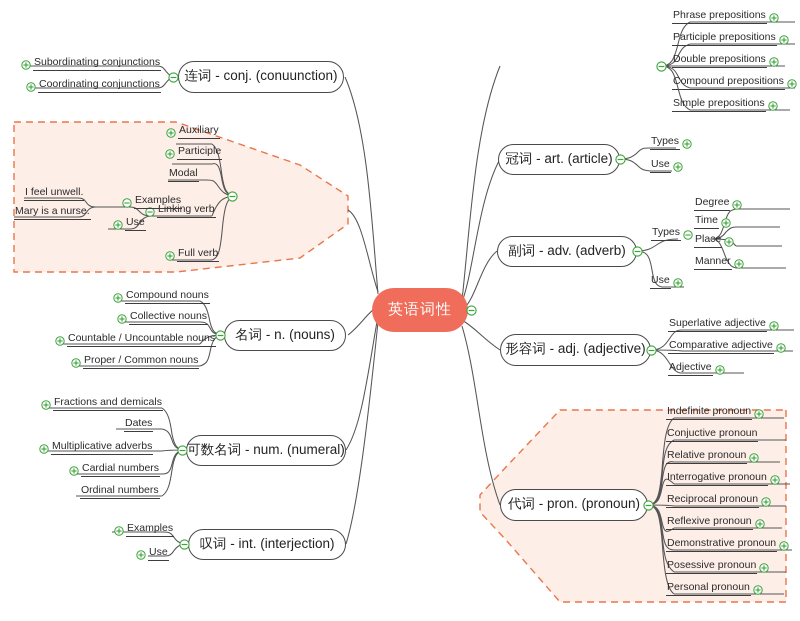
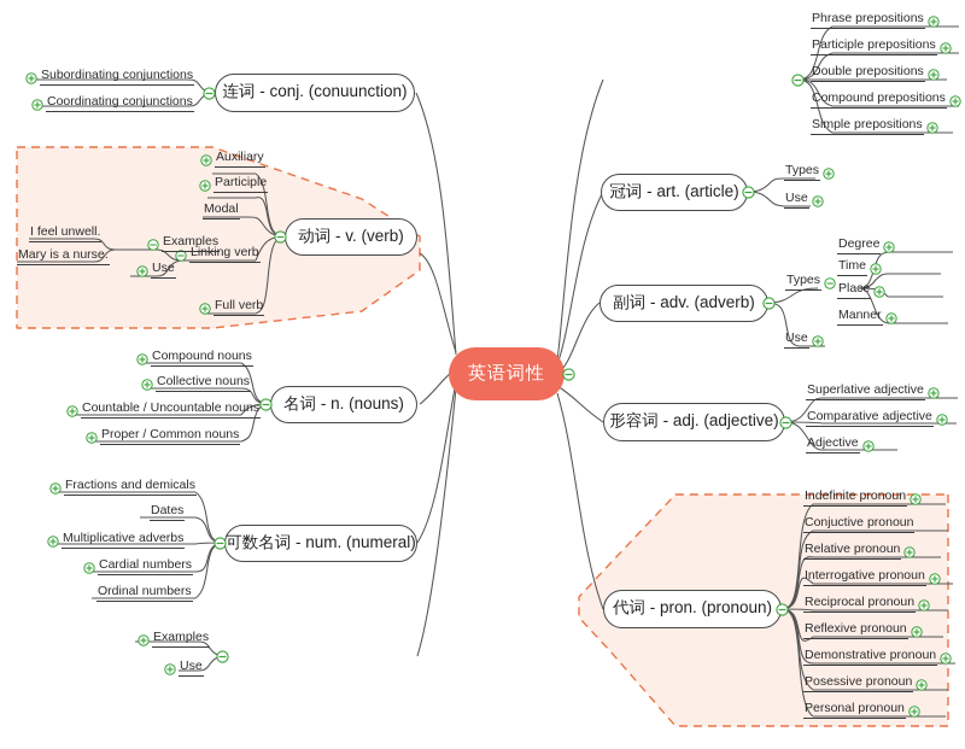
  英语词性
  冠词 - art. (article)
  副词 - adv. (adverb)
  形容词 - adj. (adjective)
  代词 - pron. (pronoun)
  连词 - conj. (conuunction)
+ 动词 - v. (verb)
  名词 - n. (nouns)
  可数名词 - num. (numeral)
- 叹词 - int. (interjection)
  Phrase prepositions
  Participle prepositions
  Double prepositions
  Compound prepositions
  Simple prepositions
  Types
  Use
  Types
  Use
  Degree
  Time
  Place
  Manner
  Superlative adjective
  Comparative adjective
  Adjective
  Indefinite pronoun
  Conjuctive pronoun
  Relative pronoun
  Interrogative pronoun
  Reciprocal pronoun
  Reflexive pronoun
  Demonstrative pronoun
  Posessive pronoun
  Personal pronoun
  Subordinating conjunctions
  Coordinating conjunctions
  Auxiliary
  Participle
  Modal
  Linking verb
  Full verb
  Examples
  Use
  I feel unwell.
  Mary is a nurse.
  Compound nouns
  Collective nouns
  Countable / Uncountable nouns
  Proper / Common nouns
  Fractions and demicals
  Dates
  Multiplicative adverbs
  Cardial numbers
  Ordinal numbers
  Examples
  Use
